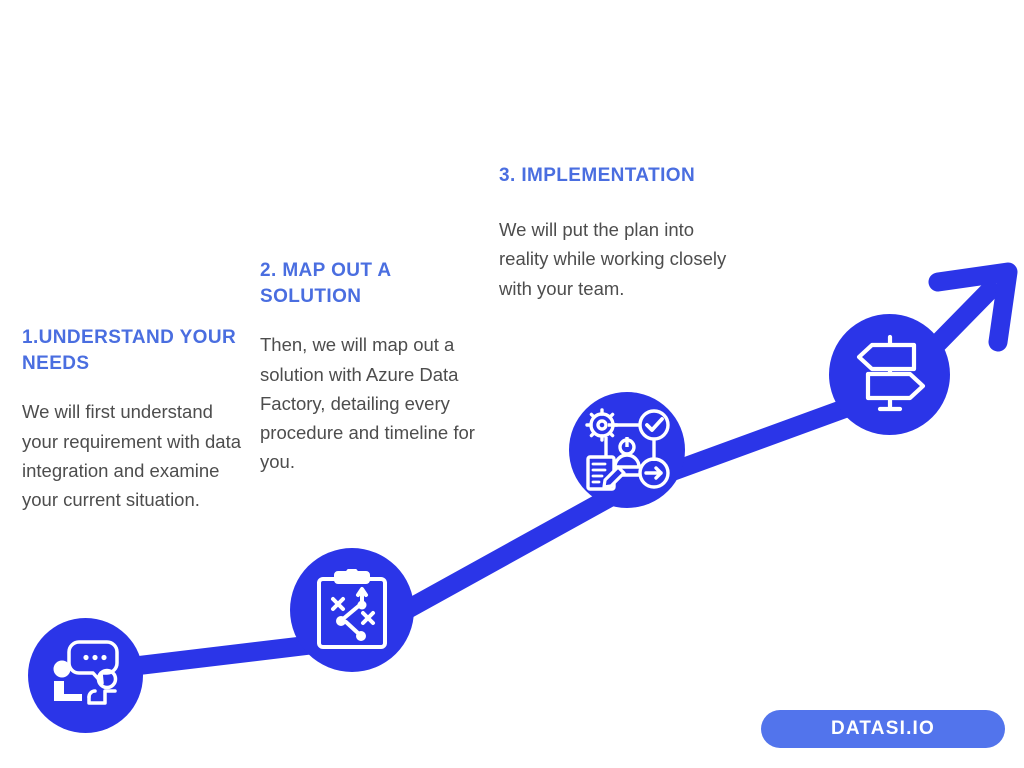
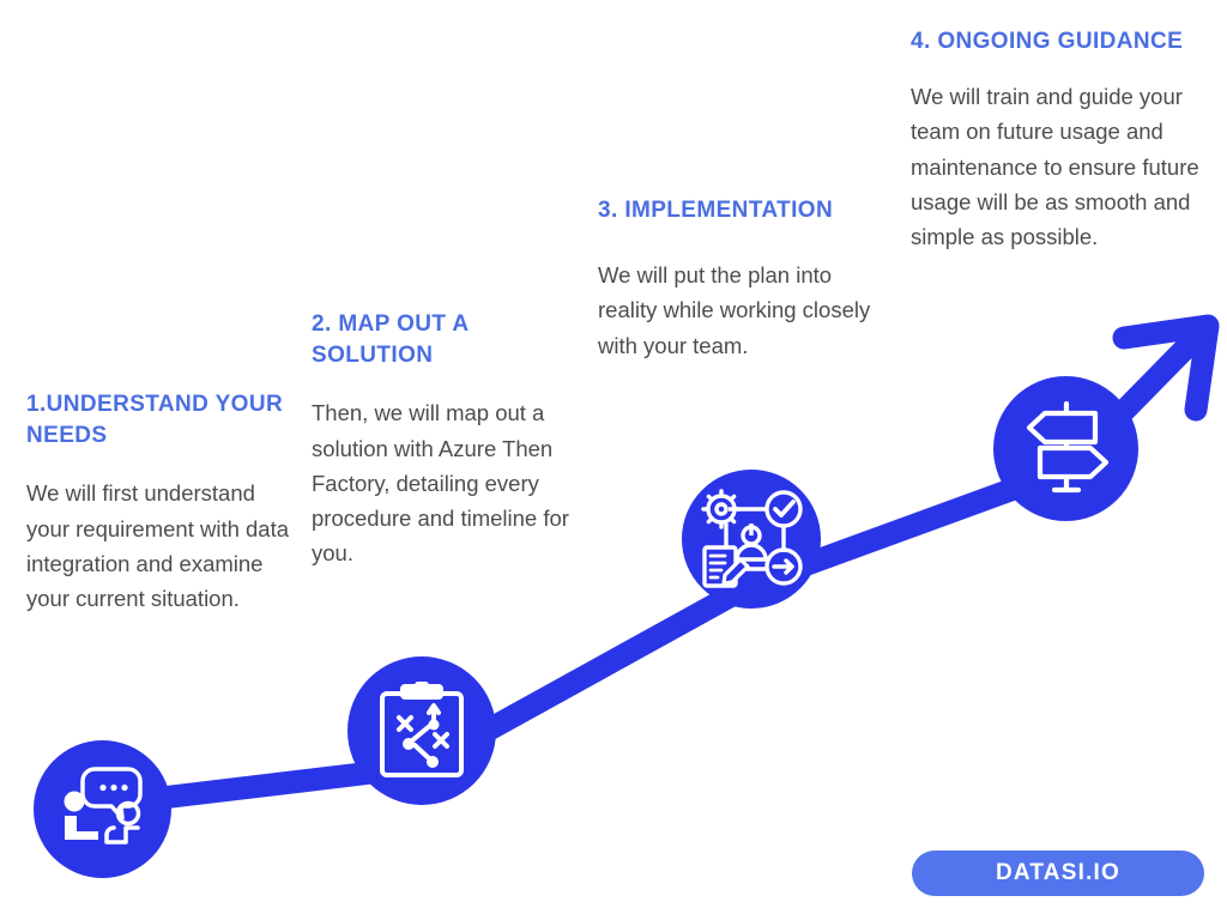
  1.UNDERSTAND YOUR NEEDS
  We will first understand your requirement with data integration and examine your current situation.
  2. MAP OUT A SOLUTION
- Then, we will map out a solution with Azure Data Factory, detailing every procedure and timeline for you.
+ Then, we will map out a solution with Azure Then Factory, detailing every procedure and timeline for you.
  3. IMPLEMENTATION
  We will put the plan into reality while working closely with your team.
+ 4. ONGOING GUIDANCE
+ We will train and guide your team on future usage and maintenance to ensure future usage will be as smooth and simple as possible.
  DATASI.IO
